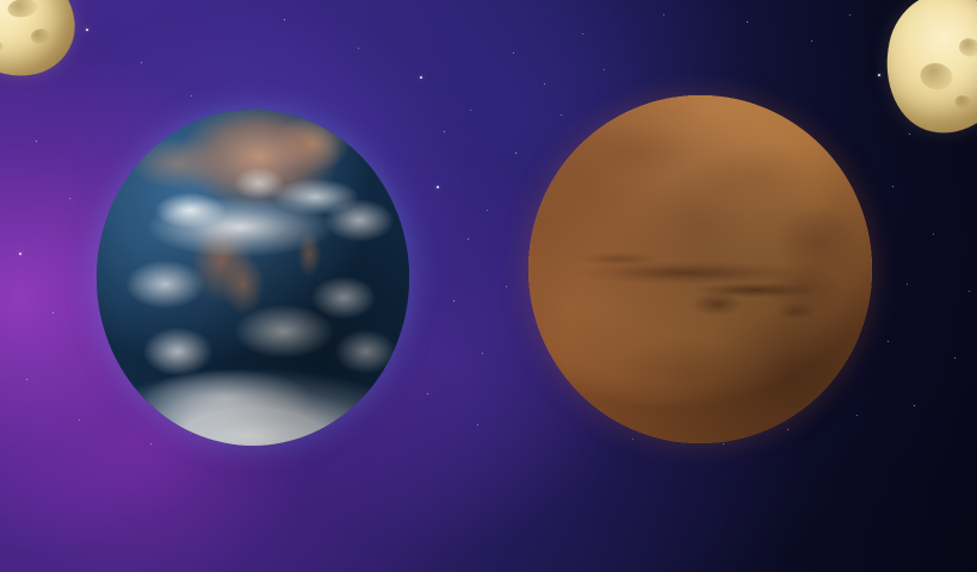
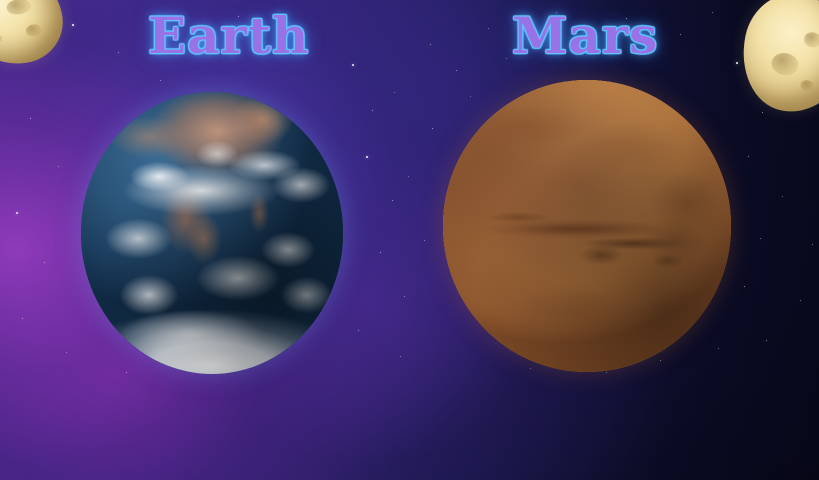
+ Earth
+ Mars
